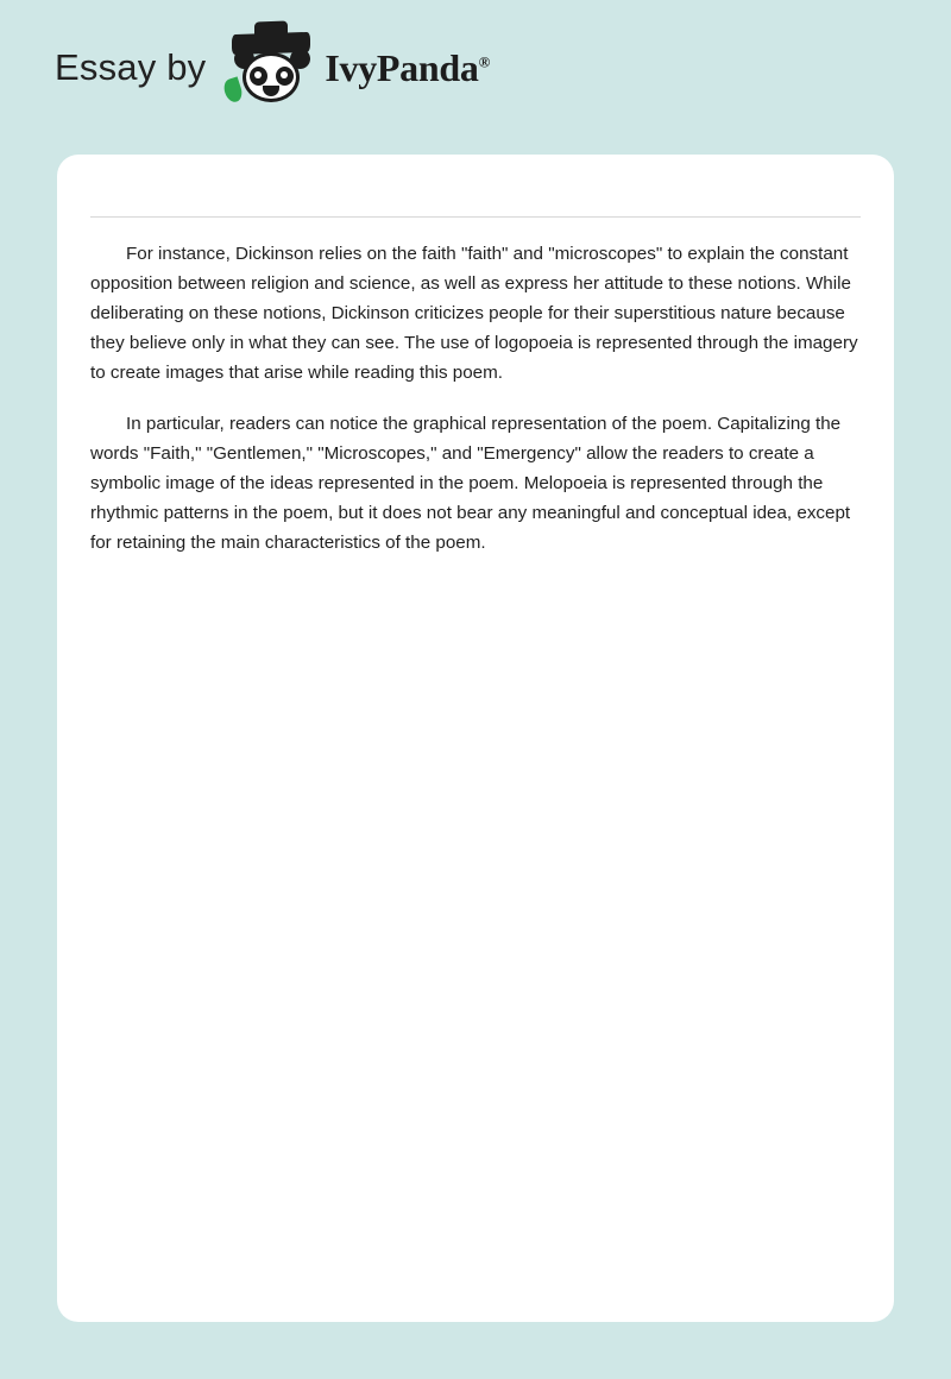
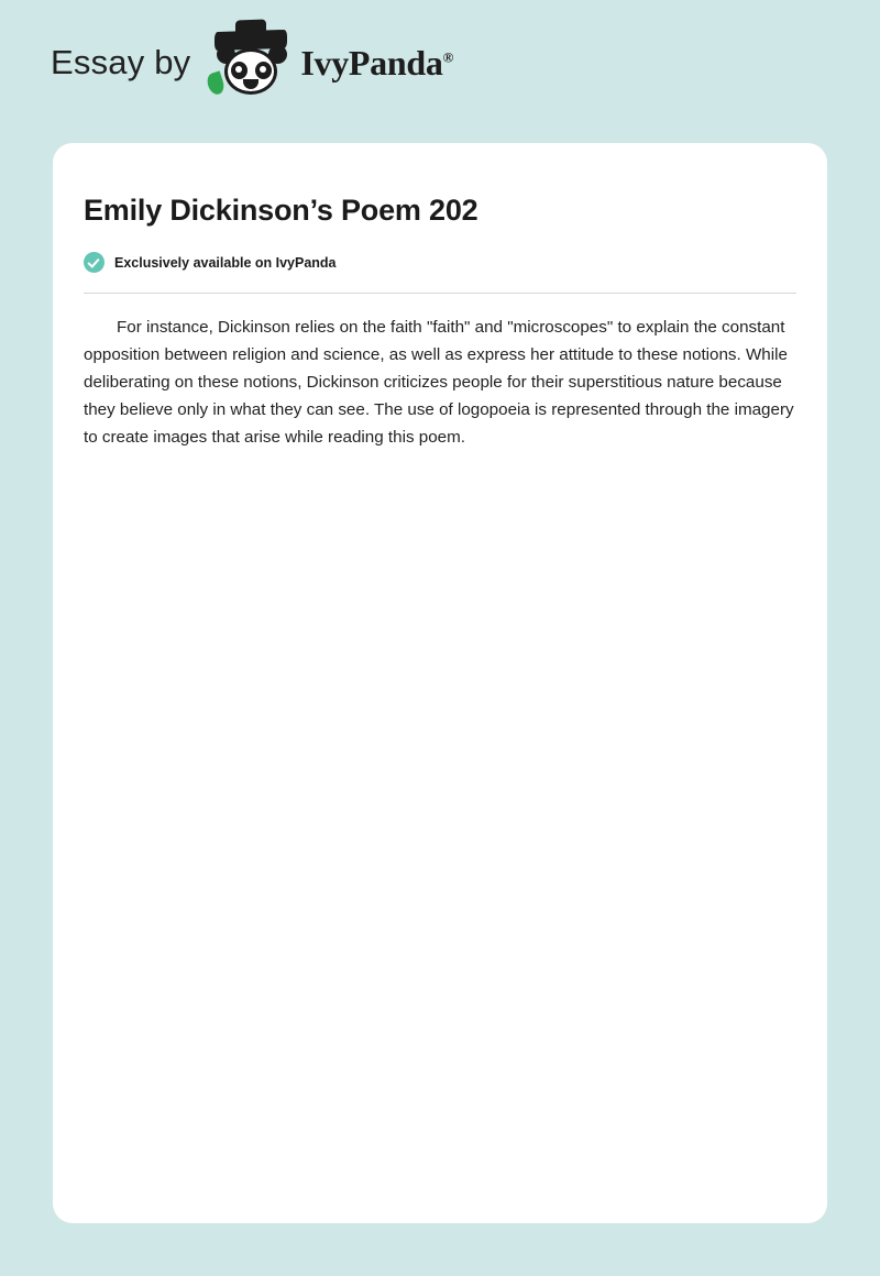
  Essay by
  IvyPanda®
+ Emily Dickinson’s Poem 202
+ Exclusively available on IvyPanda
  For instance, Dickinson relies on the faith "faith" and "microscopes" to explain the constant opposition between religion and science, as well as express her attitude to these notions. While deliberating on these notions, Dickinson criticizes people for their superstitious nature because they believe only in what they can see. The use of logopoeia is represented through the imagery to create images that arise while reading this poem.
- In particular, readers can notice the graphical representation of the poem. Capitalizing the words "Faith," "Gentlemen," "Microscopes," and "Emergency" allow the readers to create a symbolic image of the ideas represented in the poem. Melopoeia is represented through the rhythmic patterns in the poem, but it does not bear any meaningful and conceptual idea, except for retaining the main characteristics of the poem.
